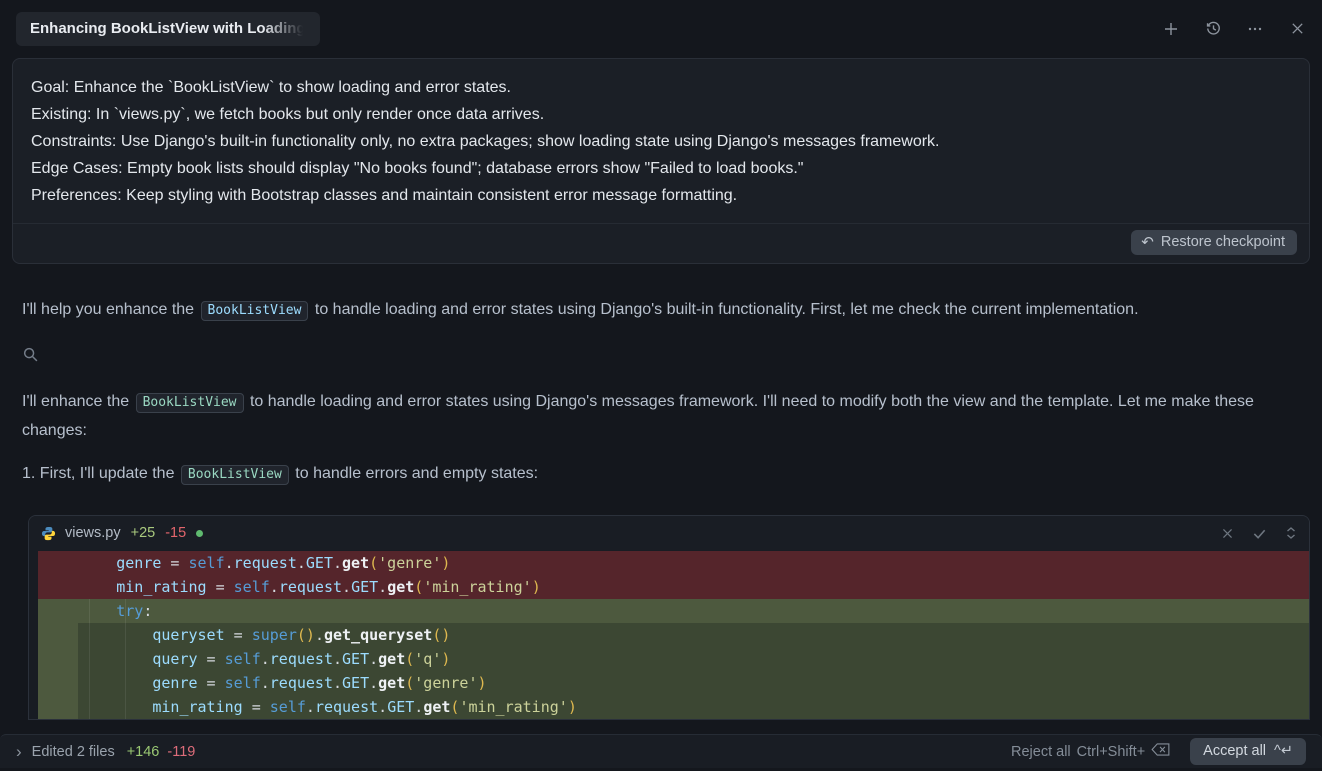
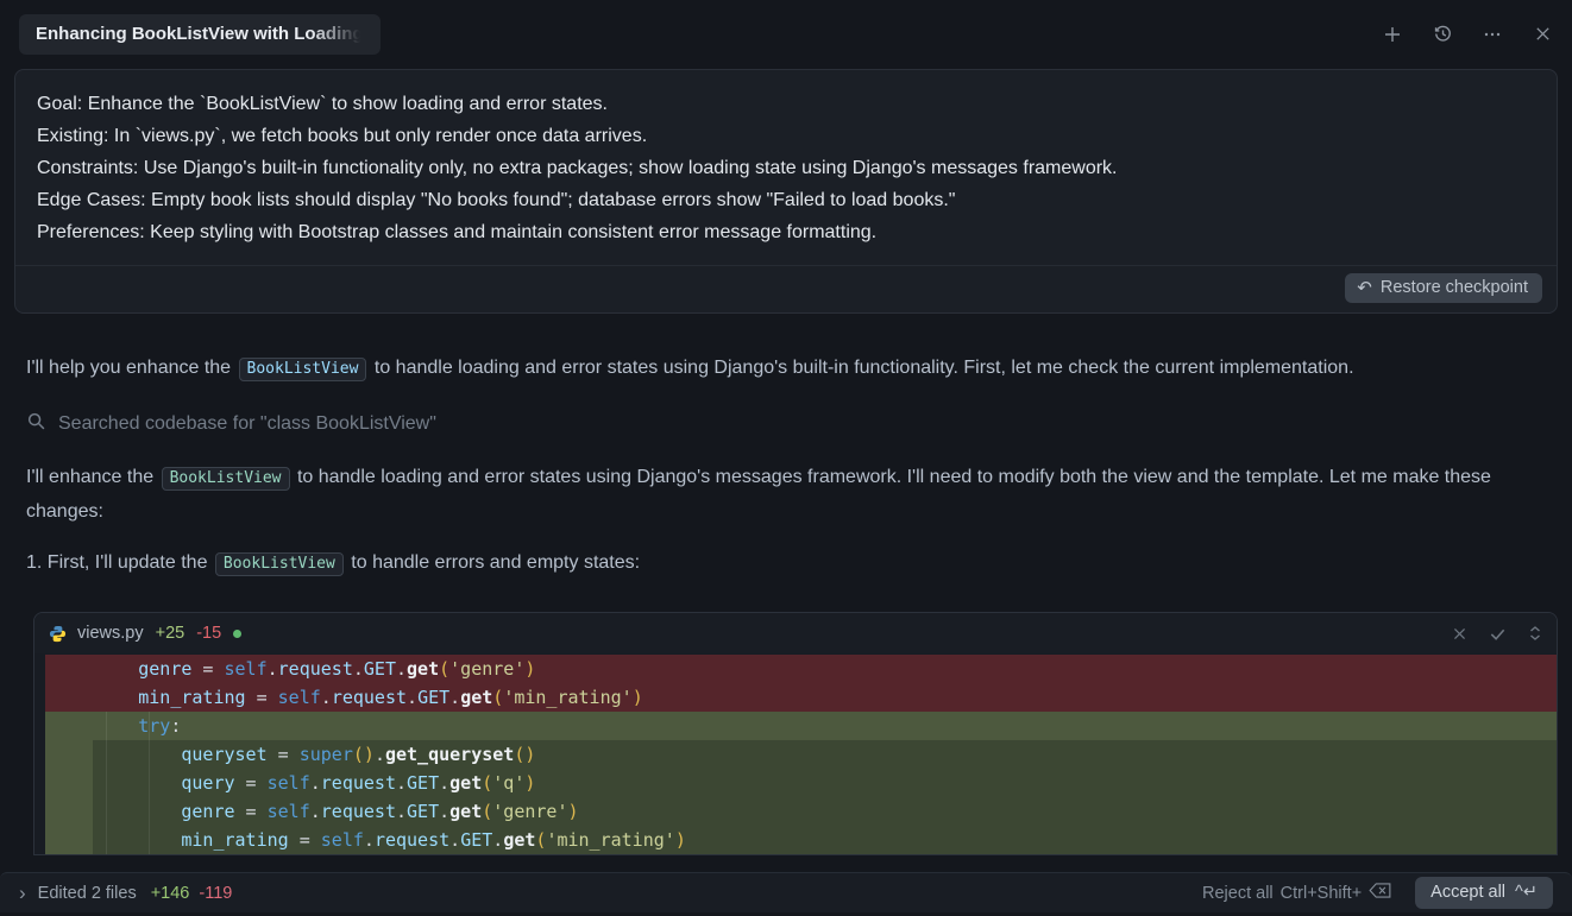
  Enhancing BookListView with Loading
  Goal: Enhance the `BookListView` to show loading and error states.
  Existing: In `views.py`, we fetch books but only render once data arrives.
  Constraints: Use Django's built-in functionality only, no extra packages; show loading state using Django's messages framework.
  Edge Cases: Empty book lists should display "No books found"; database errors show "Failed to load books."
  Preferences: Keep styling with Bootstrap classes and maintain consistent error message formatting.
  ↶
  Restore checkpoint
  I'll help you enhance the BookListView to handle loading and error states using Django's built-in functionality. First, let me check the current implementation.
+ Searched codebase for "class BookListView"
  I'll enhance the BookListView to handle loading and error states using Django's messages framework. I'll need to modify both the view and the template. Let me make these changes:
  1. First, I'll update the BookListView to handle errors and empty states:
  views.py
  +25
  -15
  genre = self.request.GET.get('genre')
  min_rating = self.request.GET.get('min_rating')
  try:
  queryset = super().get_queryset()
  query = self.request.GET.get('q')
  genre = self.request.GET.get('genre')
  min_rating = self.request.GET.get('min_rating')
  ›
  Edited 2 files
  +146
  -119
  Reject all
  Ctrl+Shift+
  Accept all
  ^↵
